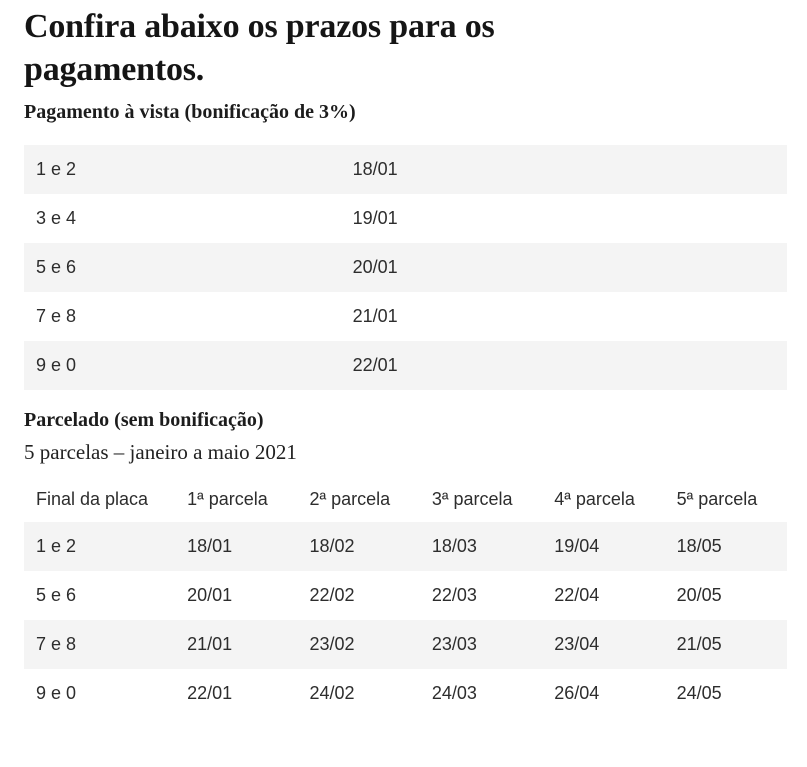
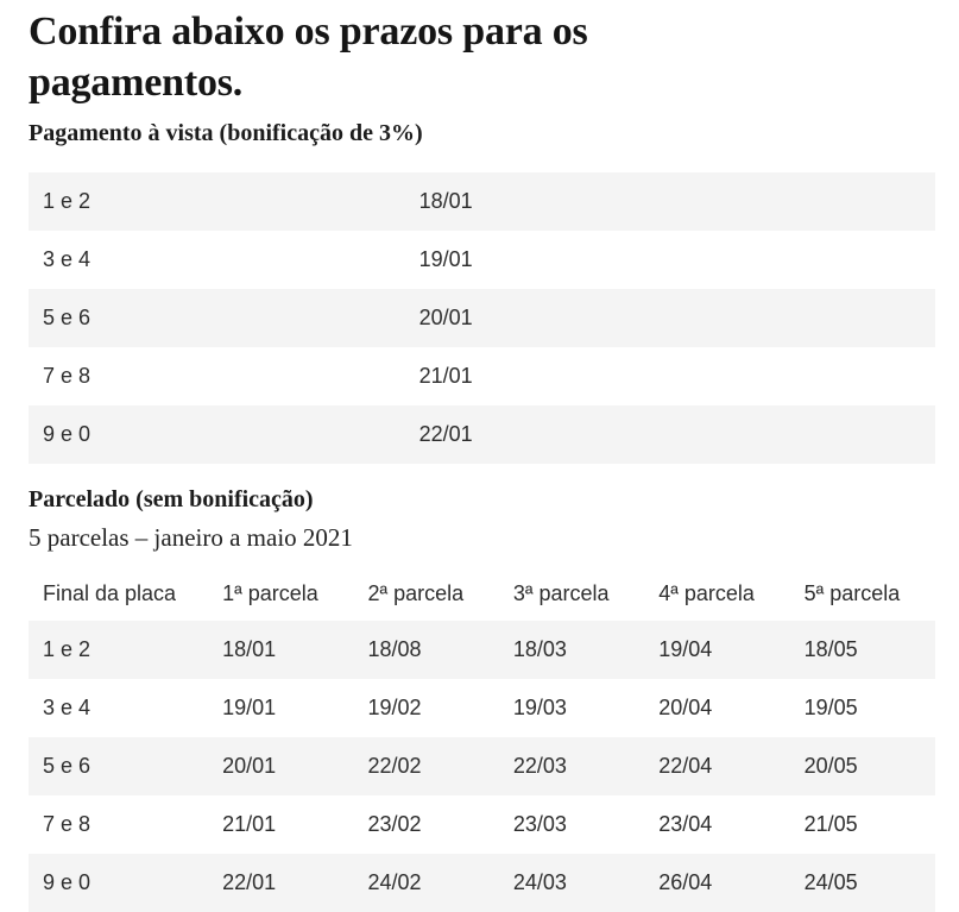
  Confira abaixo os prazos para os pagamentos.
  Pagamento à vista (bonificação de 3%)
  1 e 2	18/01
  3 e 4	19/01
  5 e 6	20/01
  7 e 8	21/01
  9 e 0	22/01
  Parcelado (sem bonificação)
  5 parcelas – janeiro a maio 2021
  Final da placa	1ª parcela	2ª parcela	3ª parcela	4ª parcela	5ª parcela
- 1 e 2	18/01	18/02	18/03	19/04	18/05
+ 1 e 2	18/01	18/08	18/03	19/04	18/05
+ 3 e 4	19/01	19/02	19/03	20/04	19/05
  5 e 6	20/01	22/02	22/03	22/04	20/05
  7 e 8	21/01	23/02	23/03	23/04	21/05
  9 e 0	22/01	24/02	24/03	26/04	24/05
